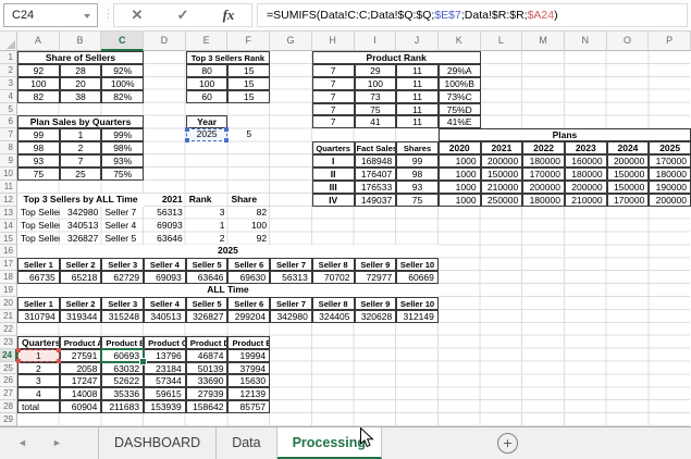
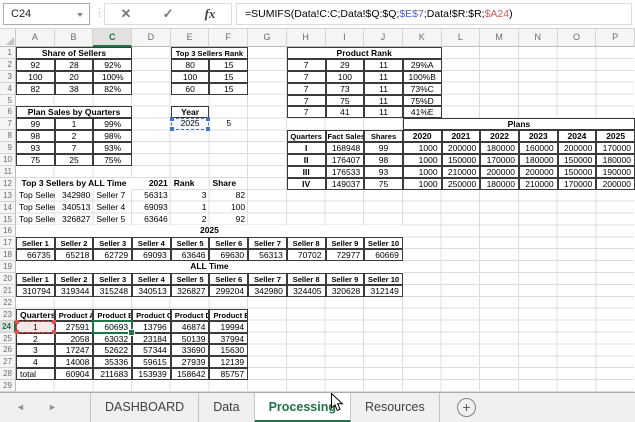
  C24
  ⋮
  ✕
  ✓
  fx
  =SUMIFS(Data!C:C;Data!$Q:$Q;$E$7;Data!$R:$R;$A24)
  A
  B
  C
  D
  E
  F
  G
  H
  I
  J
  K
  L
  M
  N
  O
  P
  1
  2
  3
  4
  5
  6
  7
  8
  9
  10
  11
  12
  13
  14
  15
  16
  17
  18
  19
  20
  21
  22
  23
  24
  25
  26
  27
  28
  29
  Share of Sellers
  Top 3 Sellers Rank
  Product Rank
  92
  28
  92%
  80
  15
  7
  29
  11
  29%A
  100
  20
  100%
  100
  15
  7
  100
  11
  100%B
  82
  38
  82%
  60
  15
  7
  73
  11
  73%C
  7
  75
  11
  75%D
  Plan Sales by Quarters
  Year
  7
  41
  11
  41%E
  99
  1
  99%
  2025
  5
  Plans
  98
  2
  98%
  Quarters
  Fact Sales
  Shares
  2020
  2021
  2022
  2023
  2024
  2025
  93
  7
  93%
  I
  168948
  99
  1000
  200000
  180000
  160000
  200000
  170000
  75
  25
  75%
  II
  176407
  98
  1000
  150000
  170000
  180000
  150000
  180000
  III
  176533
  93
  1000
  210000
  200000
  200000
  150000
  190000
  Top 3 Sellers by ALL Time
  2021
  Rank
  Share
  IV
  149037
  75
  1000
  250000
  180000
  210000
  170000
  200000
  Top Selle
  342980
  Seller 7
  56313
  3
  82
  Top Selle
  340513
  Seller 4
  69093
  1
  100
  Top Selle
  326827
  Seller 5
  63646
  2
  92
  2025
  Seller 1
  Seller 2
  Seller 3
  Seller 4
  Seller 5
  Seller 6
  Seller 7
  Seller 8
  Seller 9
  Seller 10
  66735
  65218
  62729
  69093
  63646
  69630
  56313
  70702
  72977
  60669
  ALL Time
  Seller 1
  Seller 2
  Seller 3
  Seller 4
  Seller 5
  Seller 6
  Seller 7
  Seller 8
  Seller 9
  Seller 10
  310794
  319344
  315248
  340513
  326827
  299204
  342980
  324405
  320628
  312149
  Quarters
  Product A
  Product B
  Product C
  Product D
  Product E
  1
  27591
  60693
  13796
  46874
  19994
  2
  2058
  63032
  23184
  50139
  37994
  3
  17247
  52622
  57344
  33690
  15630
  4
  14008
  35336
  59615
  27939
  12139
  total
  60904
  211683
  153939
  158642
  85757
  ◄
  ►
  DASHBOARD
  Data
  Processin
+ Resources
  +
